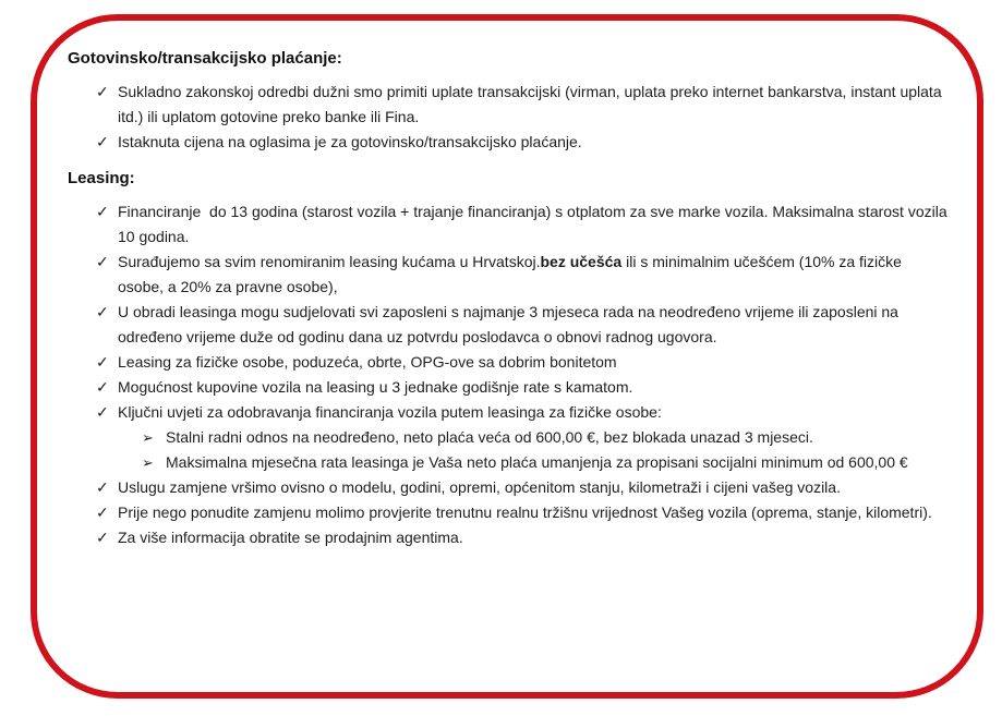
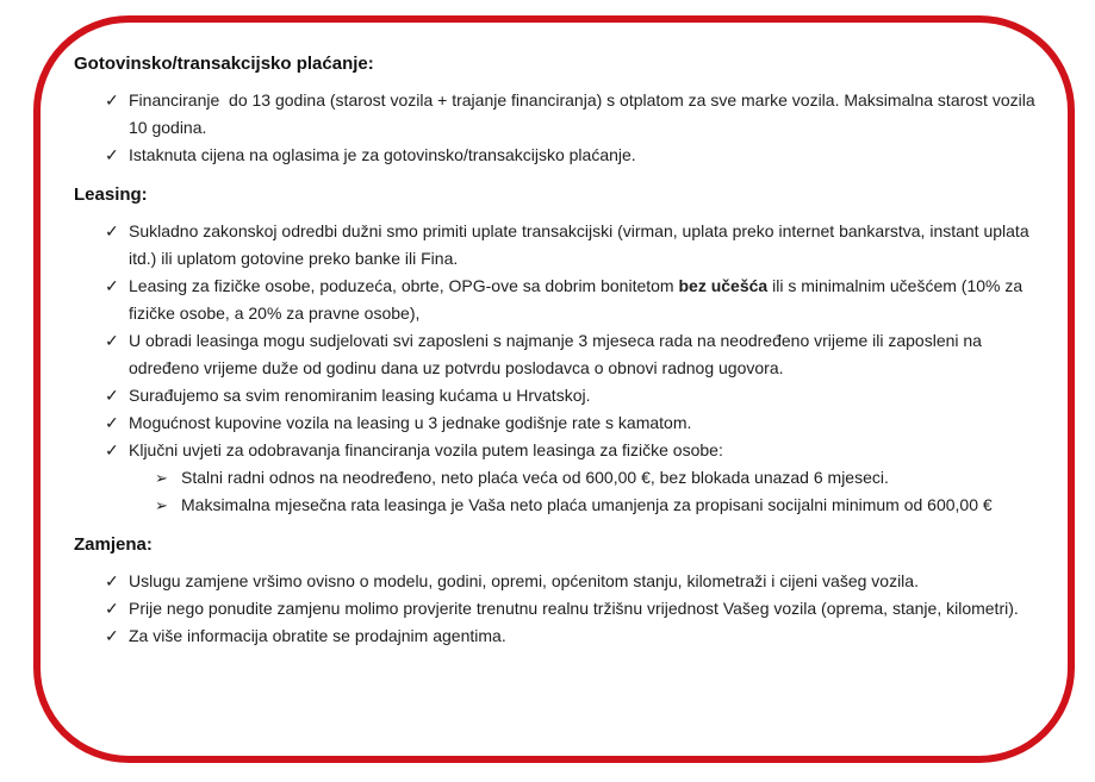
  Gotovinsko/transakcijsko plaćanje:
  ✓
- Sukladno zakonskoj odredbi dužni smo primiti uplate transakcijski (virman, uplata preko internet bankarstva, instant uplata itd.) ili uplatom gotovine preko banke ili Fina.
+ Financiranje do 13 godina (starost vozila + trajanje financiranja) s otplatom za sve marke vozila. Maksimalna starost vozila 10 godina.
  ✓
  Istaknuta cijena na oglasima je za gotovinsko/transakcijsko plaćanje.
  Leasing:
  ✓
- Financiranje do 13 godina (starost vozila + trajanje financiranja) s otplatom za sve marke vozila. Maksimalna starost vozila 10 godina.
+ Sukladno zakonskoj odredbi dužni smo primiti uplate transakcijski (virman, uplata preko internet bankarstva, instant uplata itd.) ili uplatom gotovine preko banke ili Fina.
  ✓
- Surađujemo sa svim renomiranim leasing kućama u Hrvatskoj.bez učešća ili s minimalnim učešćem (10% za fizičke osobe, a 20% za pravne osobe),
+ Leasing za fizičke osobe, poduzeća, obrte, OPG-ove sa dobrim bonitetom bez učešća ili s minimalnim učešćem (10% za fizičke osobe, a 20% za pravne osobe),
  ✓
  U obradi leasinga mogu sudjelovati svi zaposleni s najmanje 3 mjeseca rada na neodređeno vrijeme ili zaposleni na određeno vrijeme duže od godinu dana uz potvrdu poslodavca o obnovi radnog ugovora.
  ✓
- Leasing za fizičke osobe, poduzeća, obrte, OPG-ove sa dobrim bonitetom
+ Surađujemo sa svim renomiranim leasing kućama u Hrvatskoj.
  ✓
  Mogućnost kupovine vozila na leasing u 3 jednake godišnje rate s kamatom.
  ✓
  Ključni uvjeti za odobravanja financiranja vozila putem leasinga za fizičke osobe:
  ➢
- Stalni radni odnos na neodređeno, neto plaća veća od 600,00 €, bez blokada unazad 3 mjeseci.
+ Stalni radni odnos na neodređeno, neto plaća veća od 600,00 €, bez blokada unazad 6 mjeseci.
  ➢
  Maksimalna mjesečna rata leasinga je Vaša neto plaća umanjenja za propisani socijalni minimum od 600,00 €
+ Zamjena:
  ✓
  Uslugu zamjene vršimo ovisno o modelu, godini, opremi, općenitom stanju, kilometraži i cijeni vašeg vozila.
  ✓
  Prije nego ponudite zamjenu molimo provjerite trenutnu realnu tržišnu vrijednost Vašeg vozila (oprema, stanje, kilometri).
  ✓
  Za više informacija obratite se prodajnim agentima.
